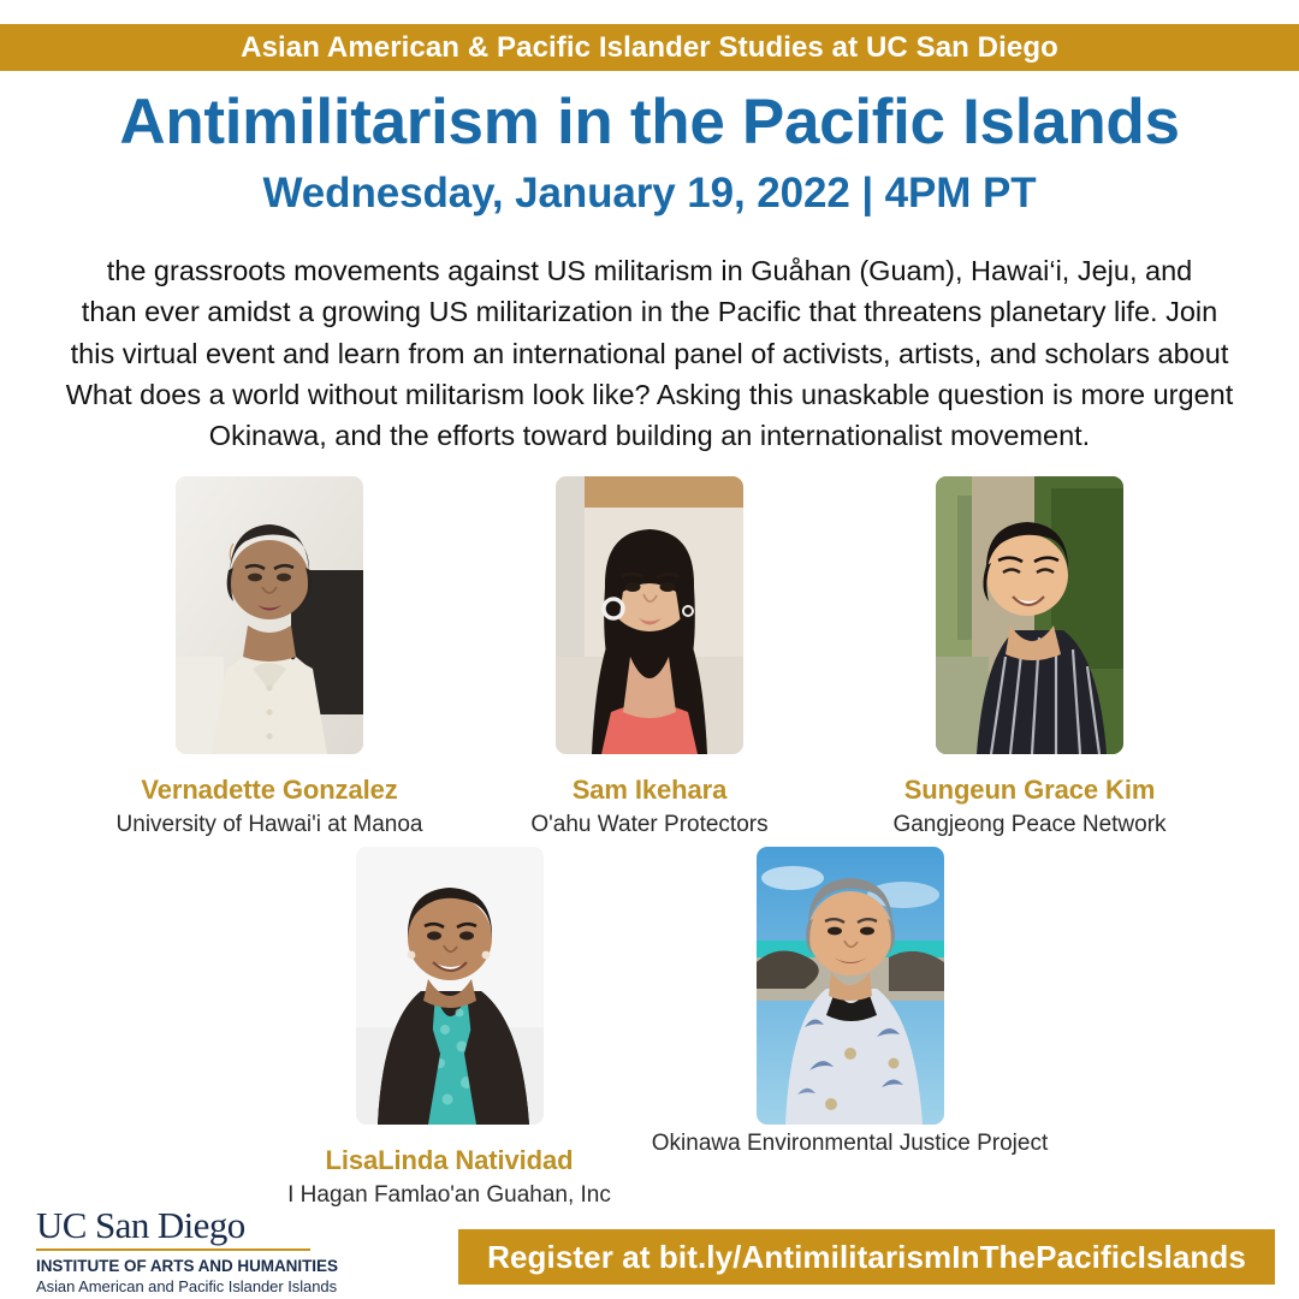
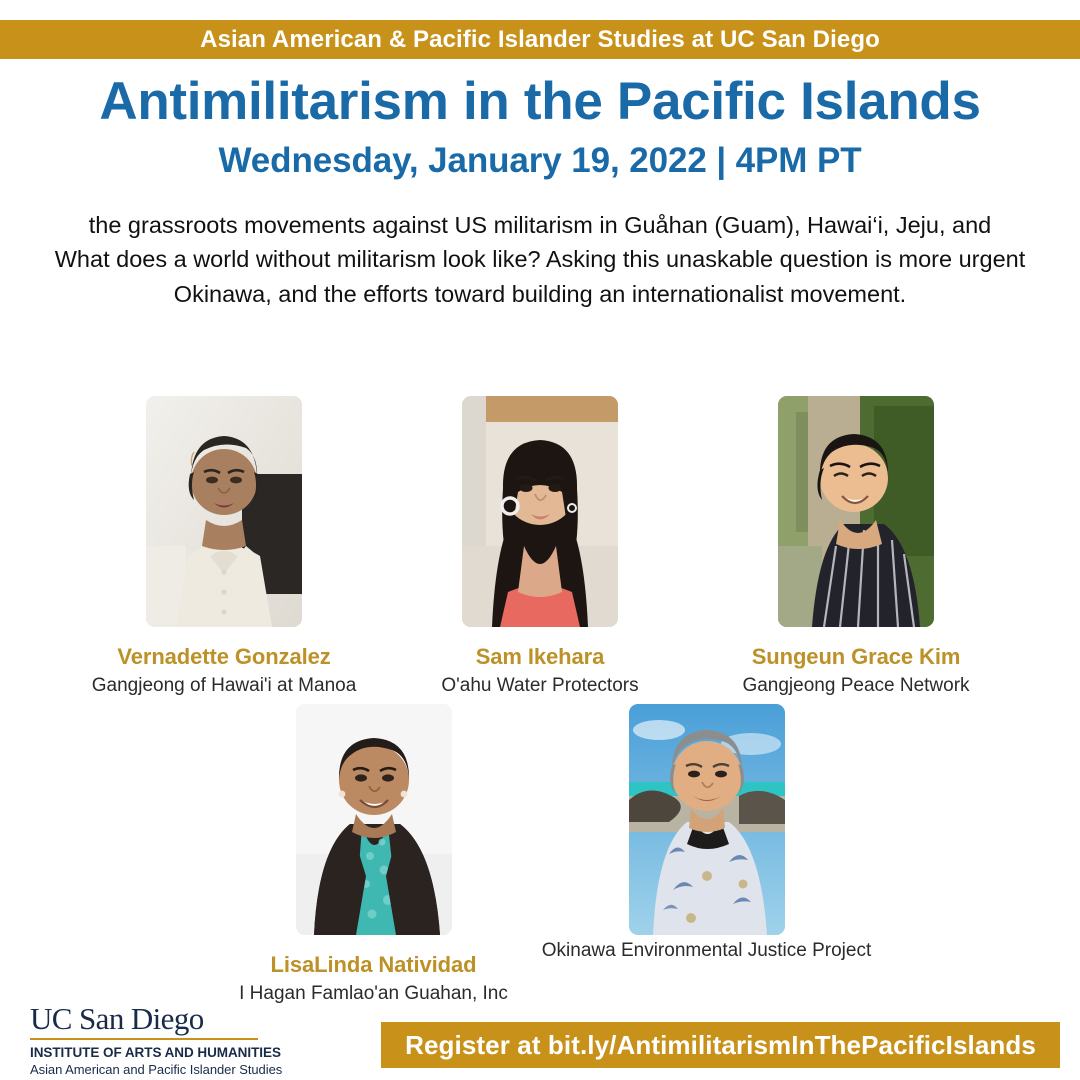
  Asian American & Pacific Islander Studies at UC San Diego
  Antimilitarism in the Pacific Islands
  Wednesday, January 19, 2022 | 4PM PT
  the grassroots movements against US militarism in Guåhan (Guam), Hawai‘i, Jeju, and
- than ever amidst a growing US militarization in the Pacific that threatens planetary life. Join
- this virtual event and learn from an international panel of activists, artists, and scholars about
  What does a world without militarism look like? Asking this unaskable question is more urgent
  Okinawa, and the efforts toward building an internationalist movement.
  Vernadette Gonzalez
- University of Hawai'i at Manoa
+ Gangjeong of Hawai'i at Manoa
  Sam Ikehara
  O'ahu Water Protectors
  Sungeun Grace Kim
  Gangjeong Peace Network
  LisaLinda Natividad
  I Hagan Famlao'an Guahan, Inc
  Okinawa Environmental Justice Project
  UC San Diego
  INSTITUTE OF ARTS AND HUMANITIES
- Asian American and Pacific Islander Islands
+ Asian American and Pacific Islander Studies
  Register at bit.ly/AntimilitarismInThePacificIslands
